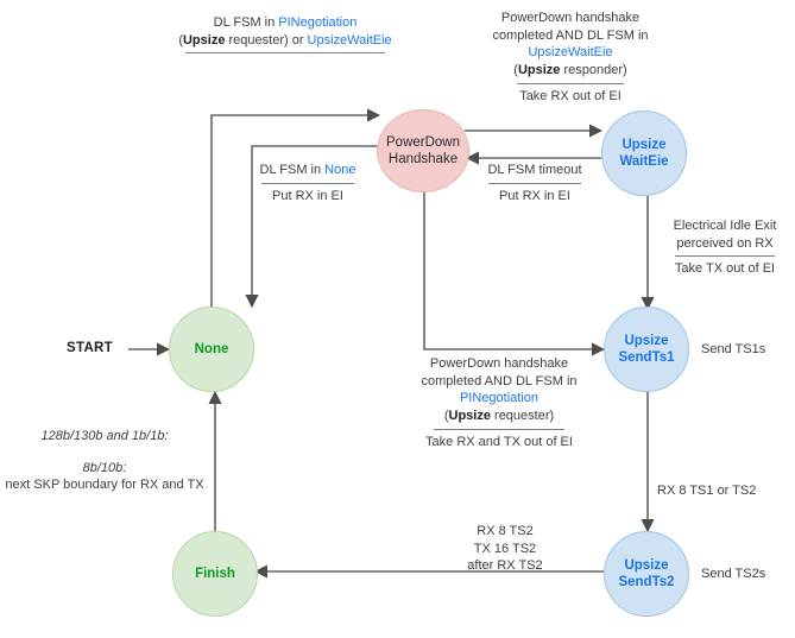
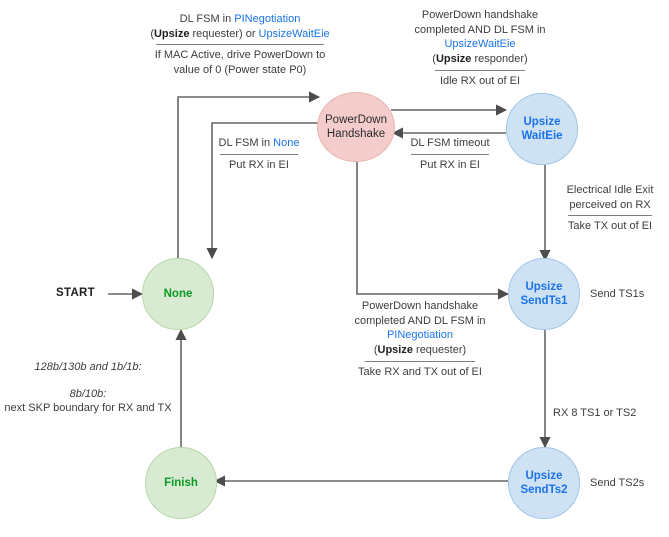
  None
  Finish
  PowerDown
  Handshake
  Upsize
  WaitEie
  Upsize
  SendTs1
  Upsize
  SendTs2
  START
  Send TS1s
  Send TS2s
  DL FSM in PINegotiation
  (Upsize requester) or UpsizeWaitEie
+ If MAC Active, drive PowerDown to
+ value of 0 (Power state P0)
  PowerDown handshake
  completed AND DL FSM in
  UpsizeWaitEie
  (Upsize responder)
- Take RX out of EI
+ Idle RX out of EI
  DL FSM in None
  Put RX in EI
  DL FSM timeout
  Put RX in EI
  Electrical Idle Exit
  perceived on RX
  Take TX out of EI
  PowerDown handshake
  completed AND DL FSM in
  PINegotiation
  (Upsize requester)
  Take RX and TX out of EI
  RX 8 TS1 or TS2
- RX 8 TS2
- TX 16 TS2
- after RX TS2
  128b/130b and 1b/1b:
  8b/10b:
  next SKP boundary for RX and TX
